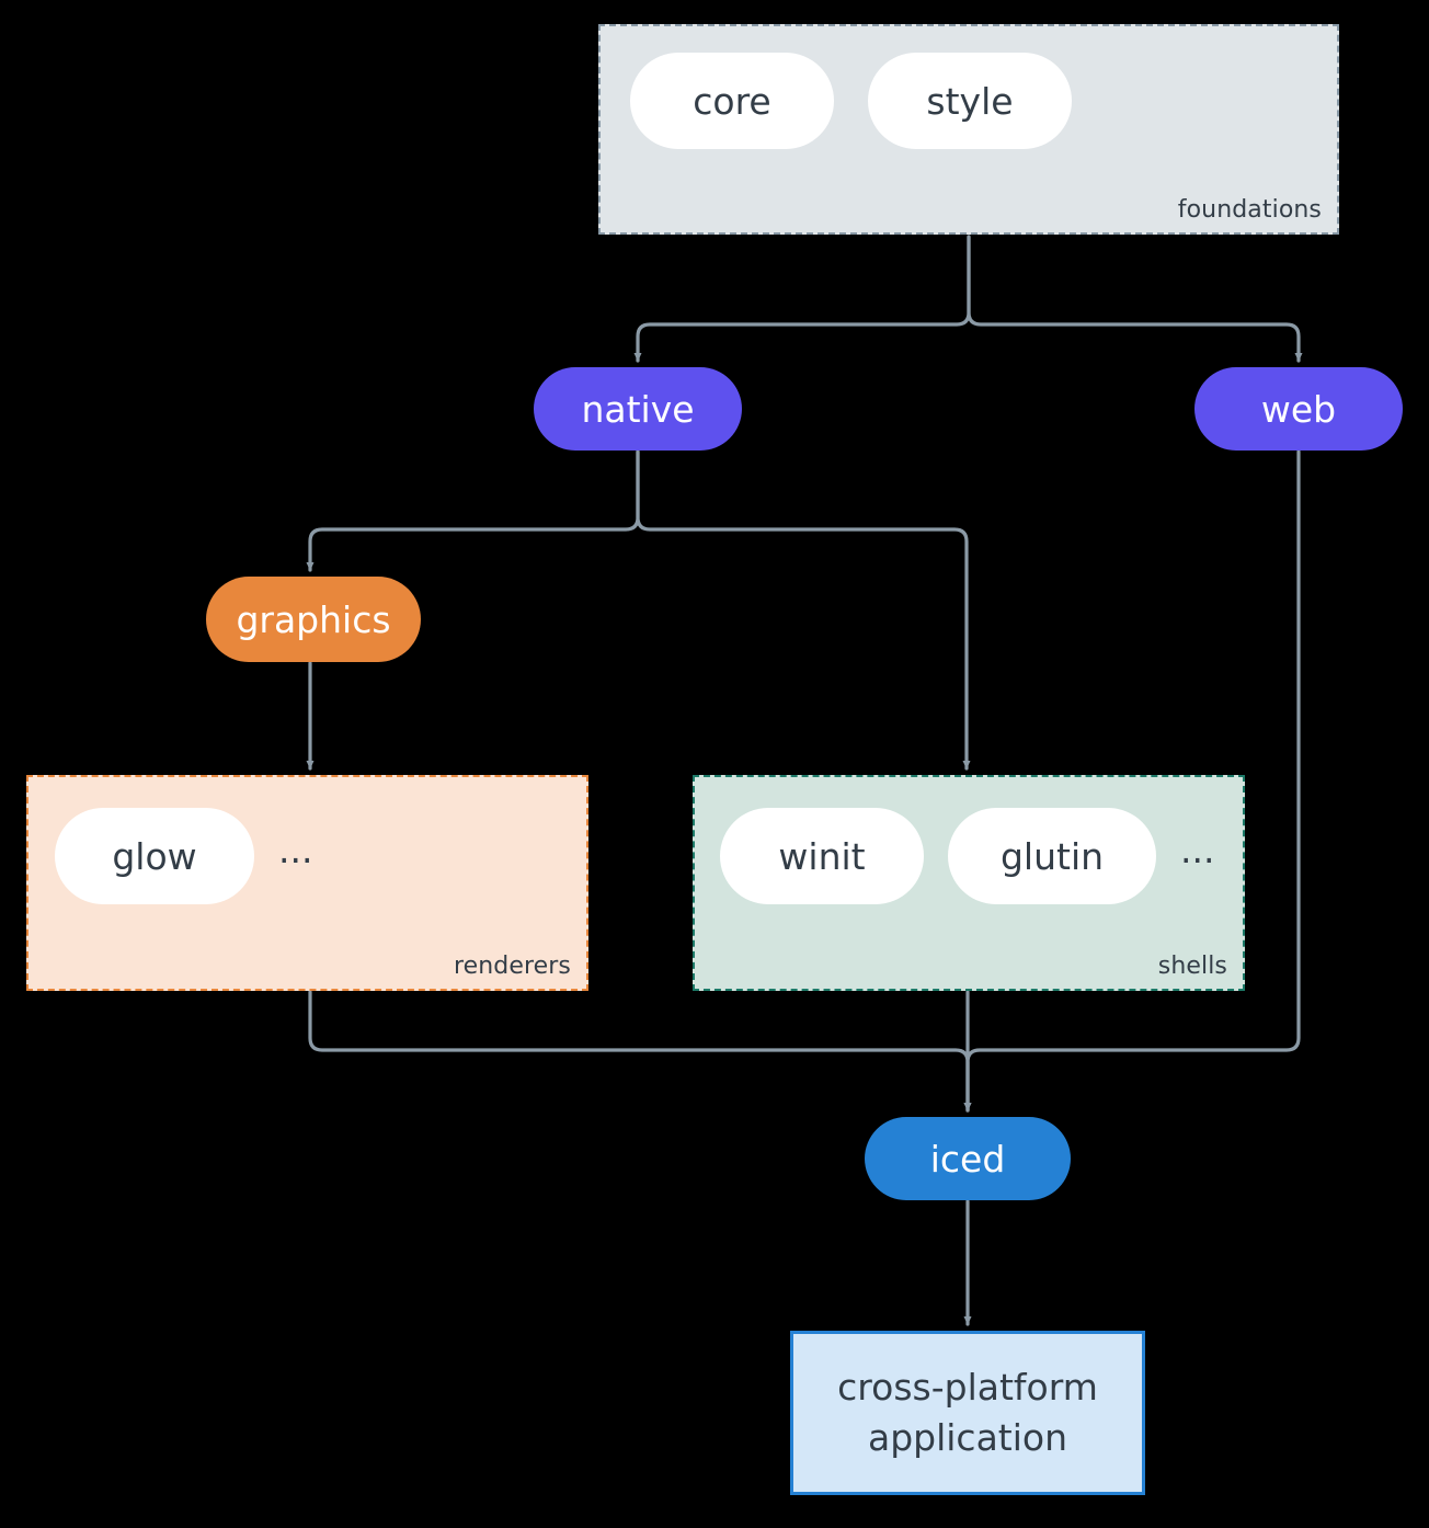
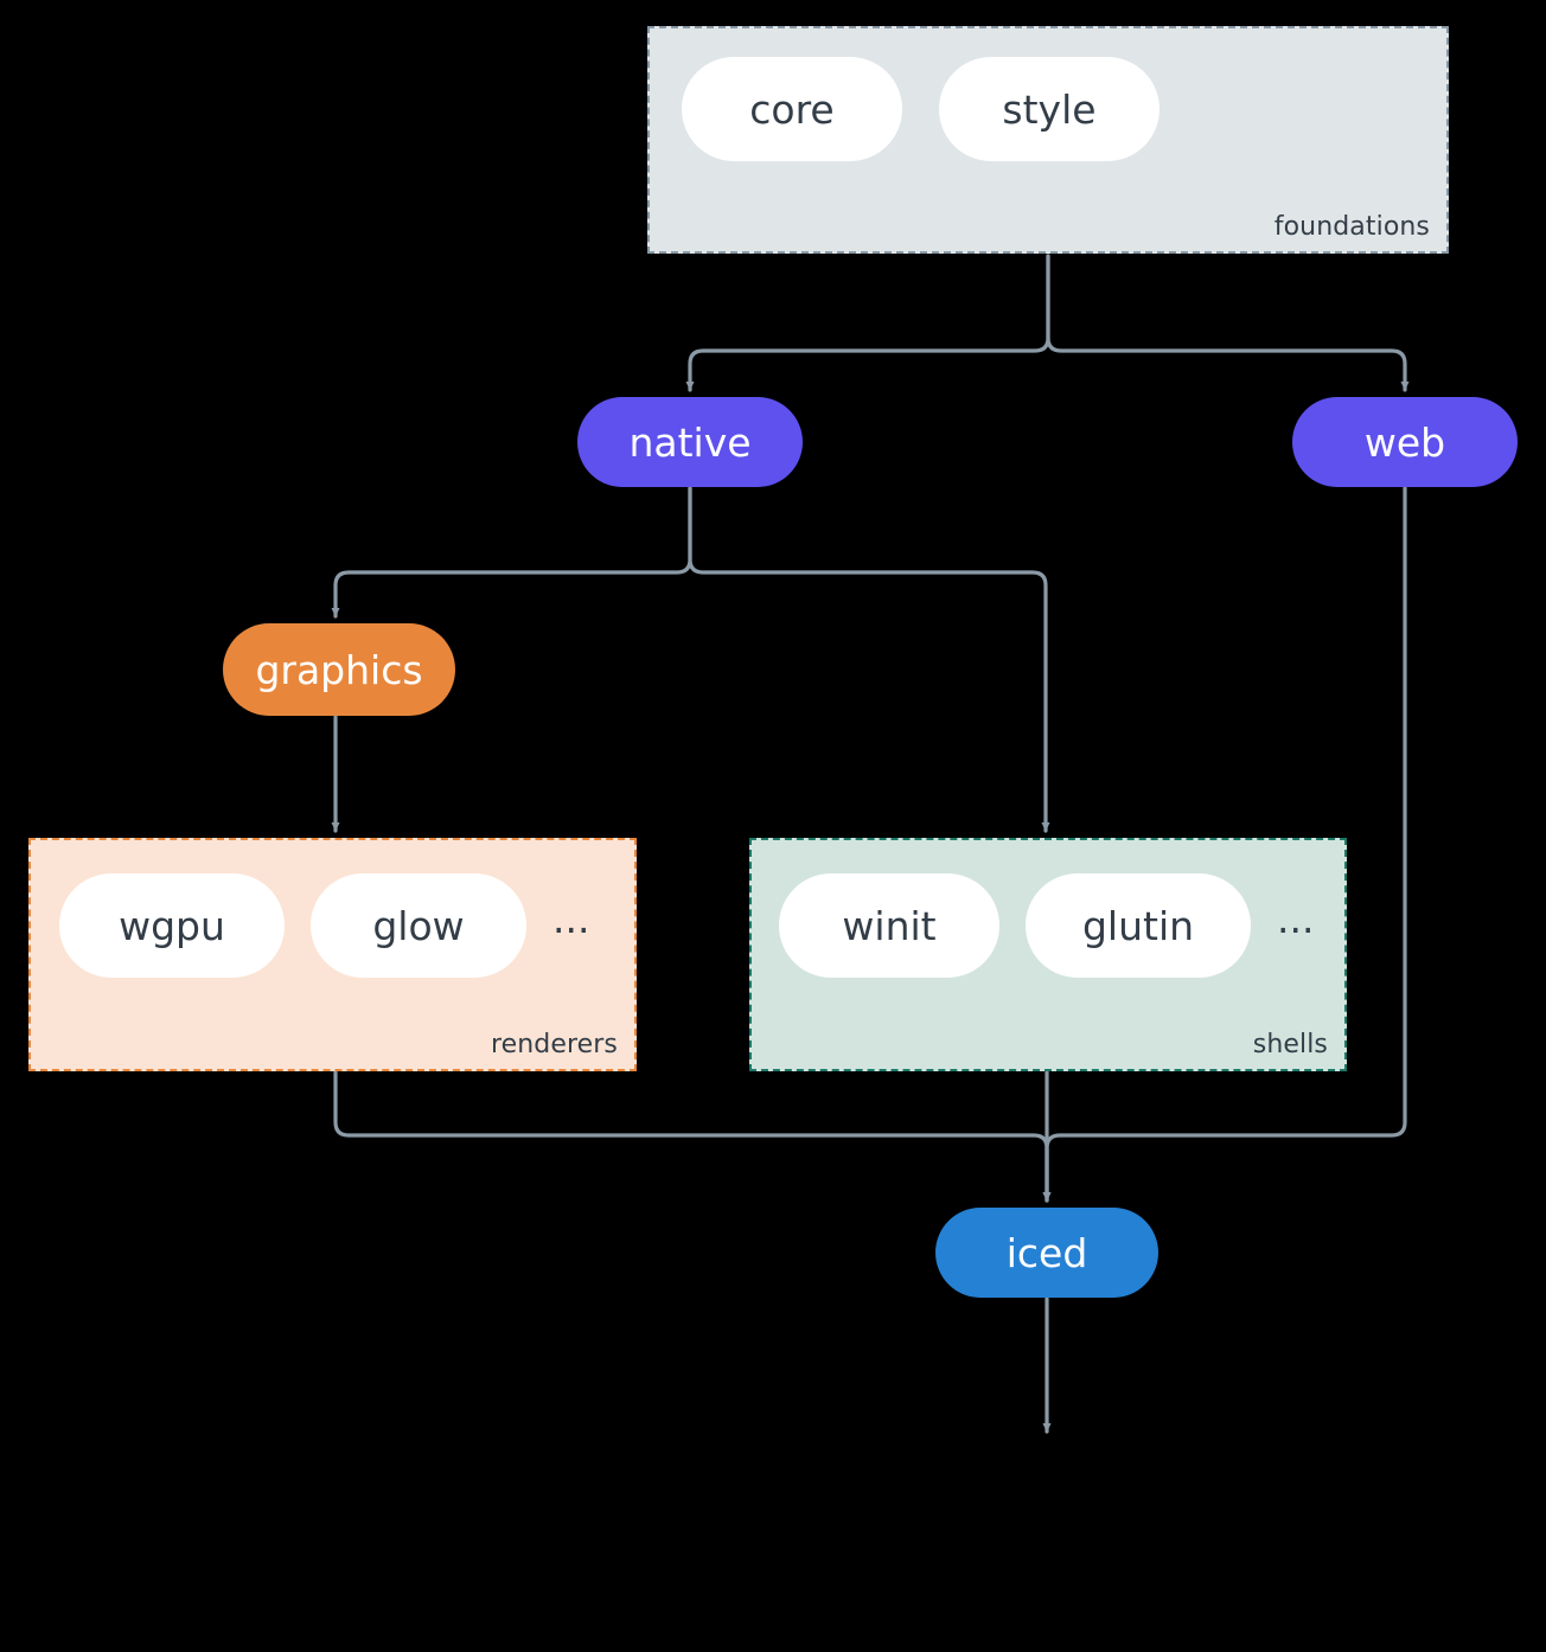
  core
  style
  foundations
+ wgpu
  glow
  ...
  renderers
  winit
  glutin
  ...
  shells
  native
  web
  graphics
  iced
- cross-platform
- application
